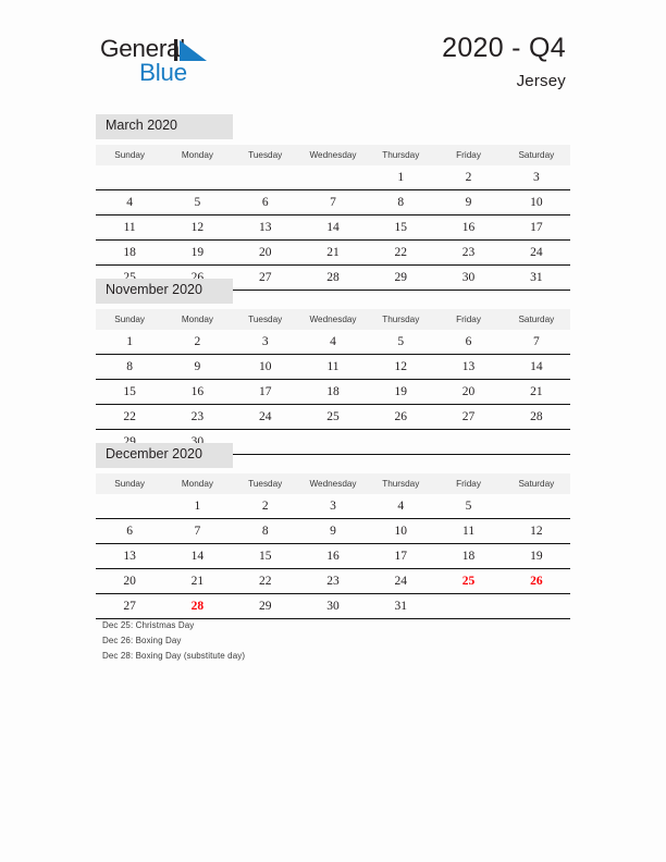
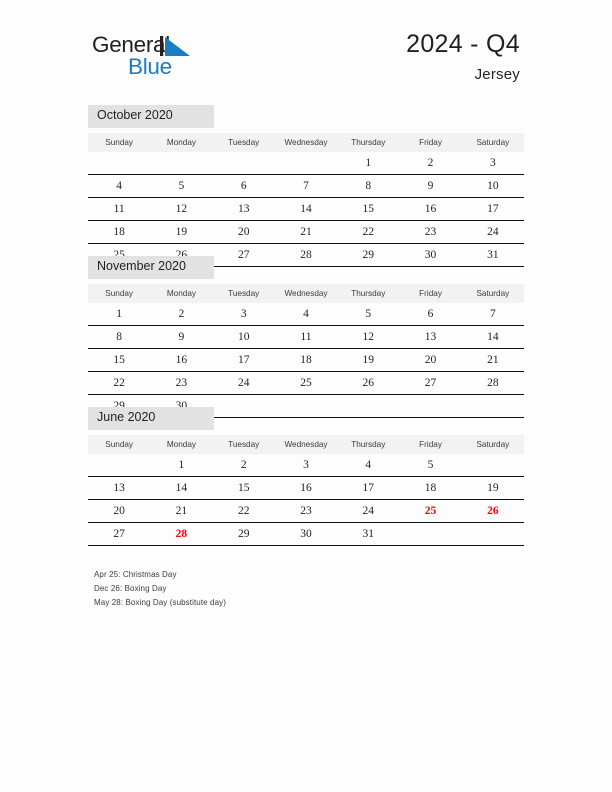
  Genera
  Blue
- 2020 - Q4
+ 2024 - Q4
  Jersey
- March 2020
+ October 2020
  Sunday	Monday	Tuesday	Wednesday	Thursday	Friday	Saturday
  				1	2	3
  4	5	6	7	8	9	10
  11	12	13	14	15	16	17
  18	19	20	21	22	23	24
  		27	28	29	30	31
  November 2020
  Sunday	Monday	Tuesday	Wednesday	Thursday	Friday	Saturday
  1	2	3	4	5	6	7
  8	9	10	11	12	13	14
  15	16	17	18	19	20	21
  22	23	24	25	26	27	28
- December 2020
+ June 2020
  Sunday	Monday	Tuesday	Wednesday	Thursday	Friday	Saturday
  	1	2	3	4	5
- 6	7	8	9	10	11	12
  13	14	15	16	17	18	19
  20	21	22	23	24	25	26
  27	28	29	30	31
- Dec 25: Christmas Day
+ Apr 25: Christmas Day
  Dec 26: Boxing Day
- Dec 28: Boxing Day (substitute day)
+ May 28: Boxing Day (substitute day)
